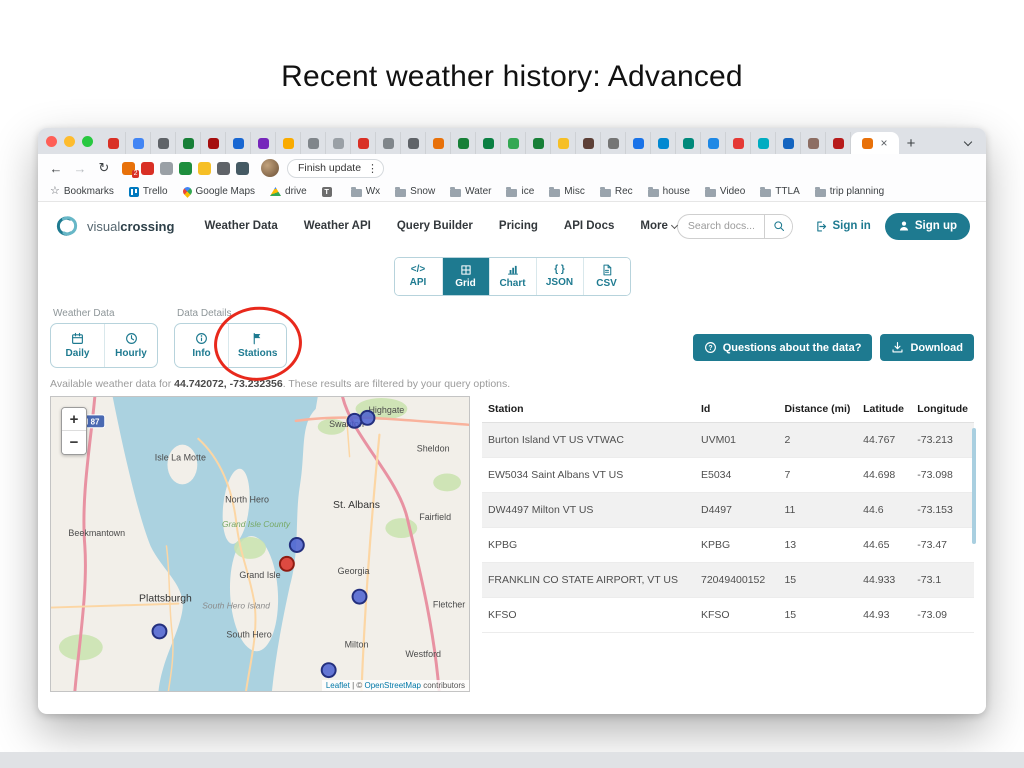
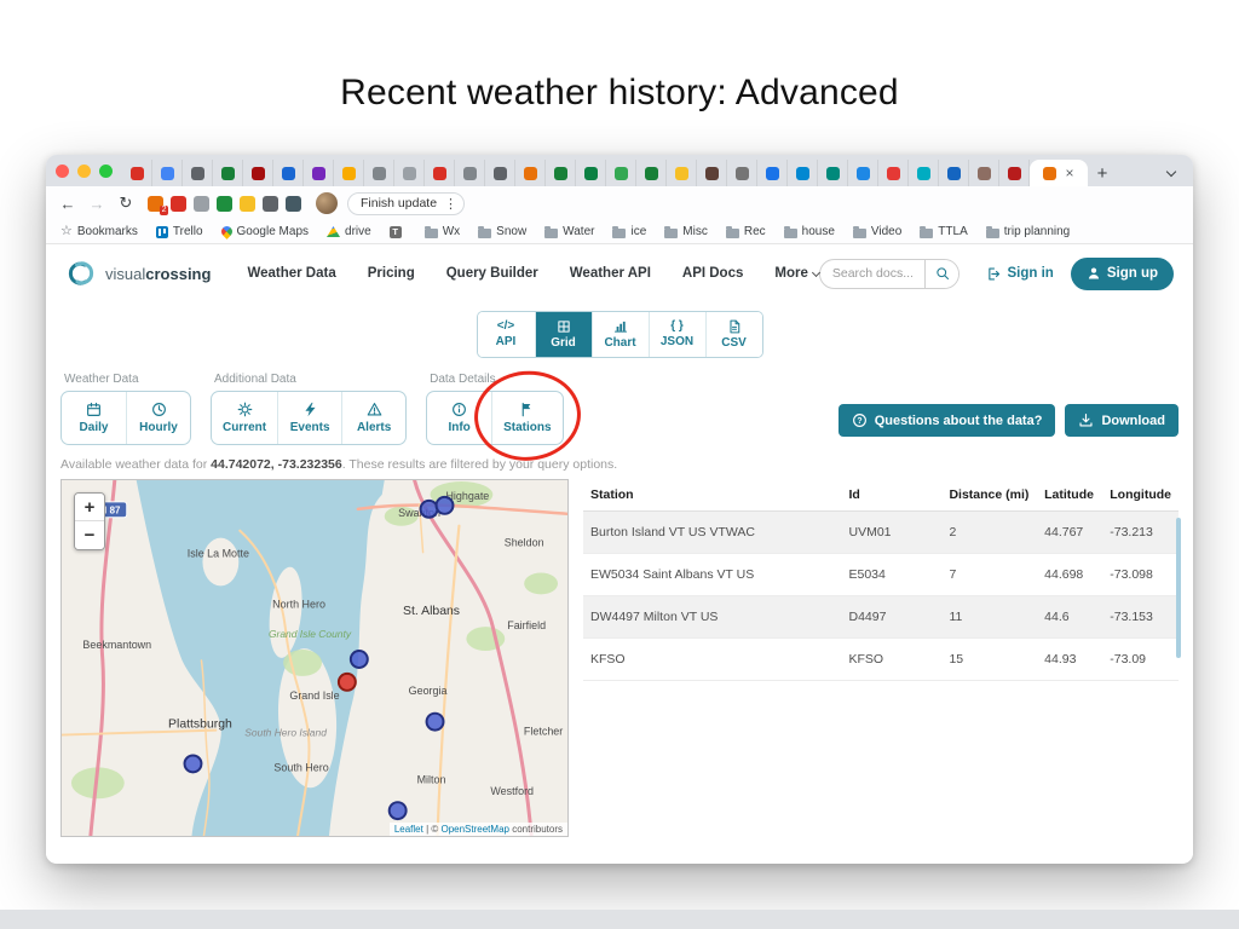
  Recent weather history: Advanced
  ×
  +
  ←
  →
  ↻
  Finish update
  ⋮
  Bookmarks
  Trello
  Google Maps
  drive
  Wx
  Snow
  Water
  ice
  Misc
  Rec
  house
  Video
  TTLA
  trip planning
  visualcrossing
  Weather Data
- Weather API
+ Pricing
  Query Builder
- Pricing
+ Weather API
  API Docs
  More
  Search docs...
  Sign in
  Sign up
  </>
  API
  Grid
  Chart
  { }
  JSON
  CSV
  Weather Data
  Daily
  Hourly
+ Additional Data
+ Current
+ Events
+ Alerts
  Data Details
  Info
  Stations
  Questions about the data?
  Download
  Available weather data for 44.742072, -73.232356. These results are filtered by your query options.
  I 87
  Highgate
  Swanton
  Sheldon
  Isle La Motte
  North Hero
  Grand Isle County
  St. Albans
  Fairfield
  Beekmantown
  Grand Isle
  Georgia
  Plattsburgh
  South Hero Island
  Fletcher
  South Hero
  Milton
  Westford
  +
  −
  Leaflet | © OpenStreetMap contributors
  Station	Id	Distance (mi)	Latitude	Longitude
  Burton Island VT US VTWAC	UVM01	2	44.767	-73.213
  EW5034 Saint Albans VT US	E5034	7	44.698	-73.098
  DW4497 Milton VT US	D4497	11	44.6	-73.153
- KPBG	KPBG	13	44.65	-73.47
- FRANKLIN CO STATE AIRPORT, VT US	72049400152	15	44.933	-73.1
  KFSO	KFSO	15	44.93	-73.09
